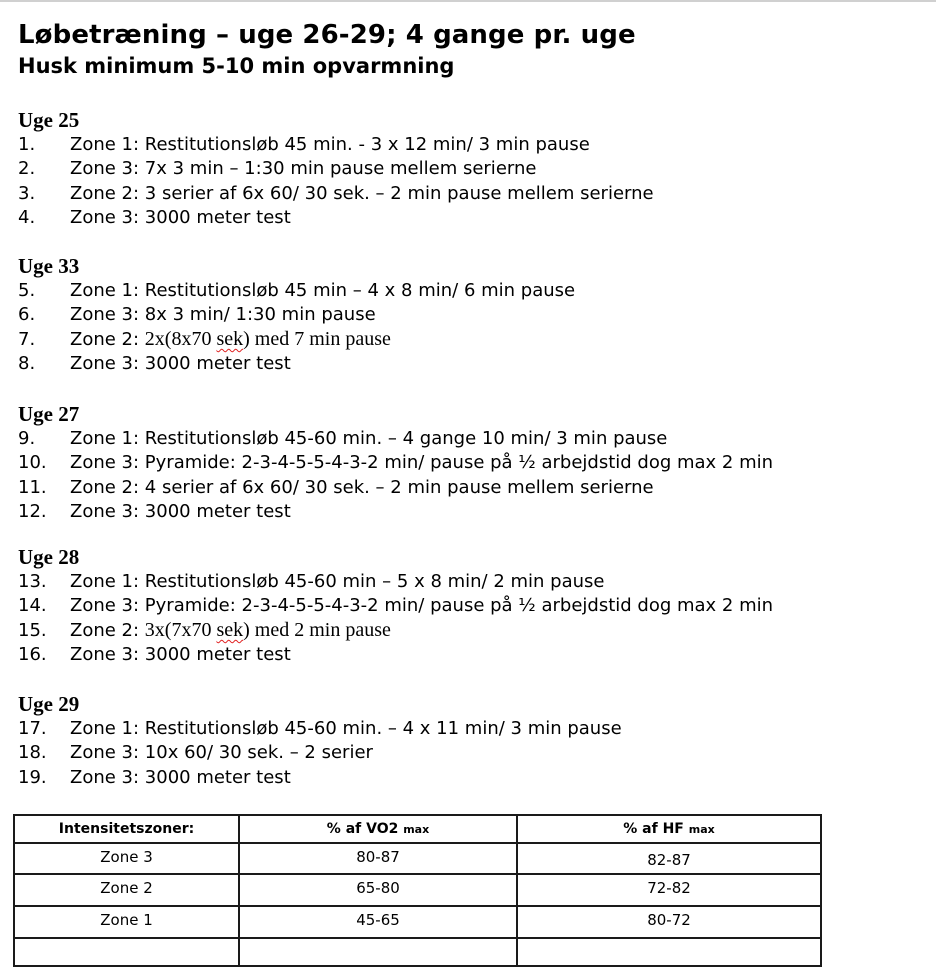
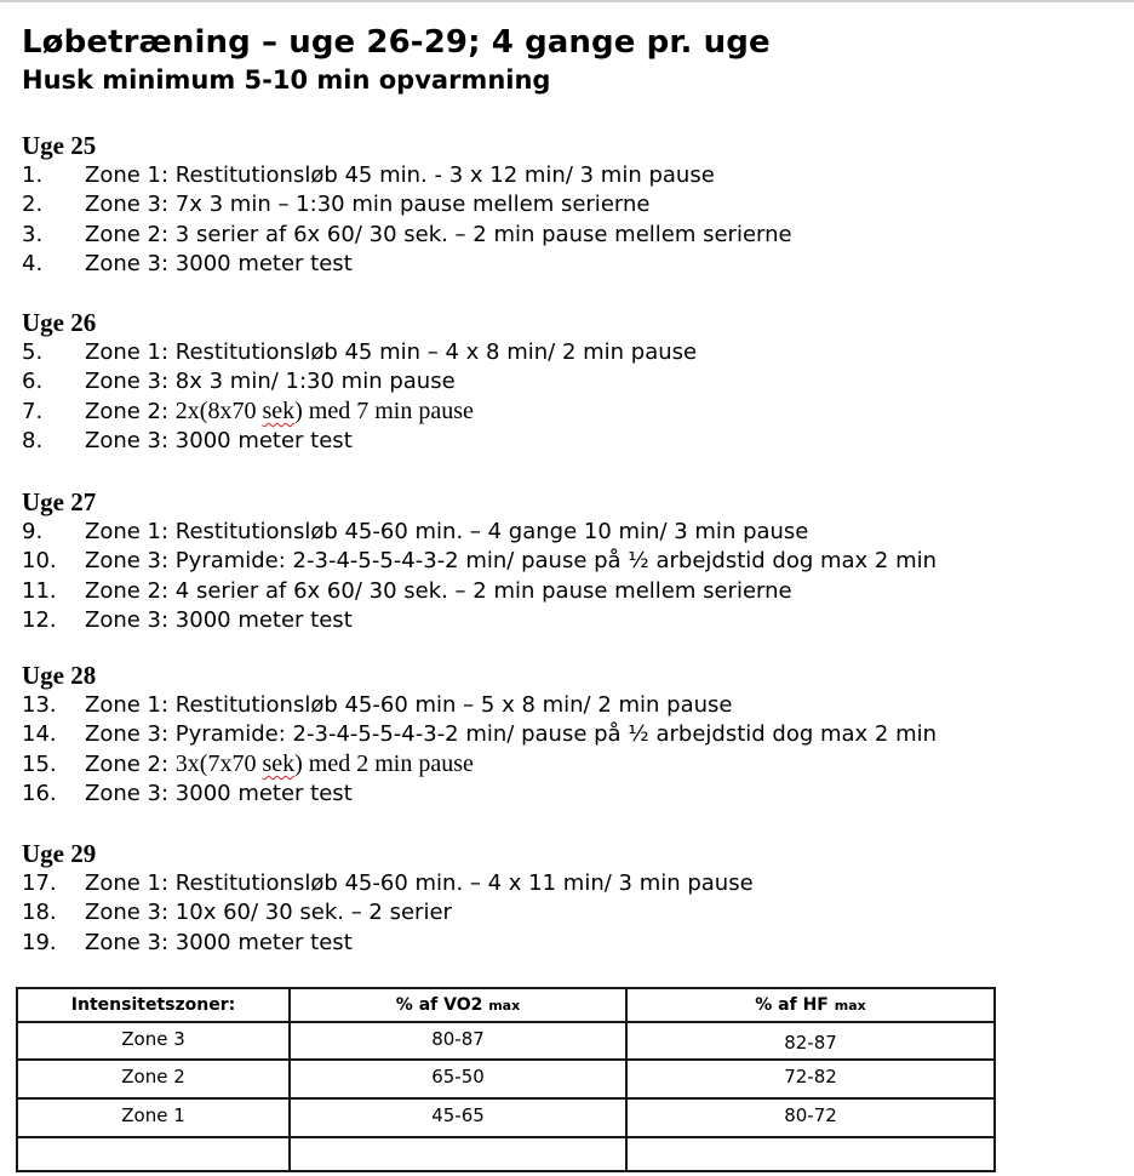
  Løbetræning – uge 26-29; 4 gange pr. uge
  Husk minimum 5-10 min opvarmning
  Uge 25
  1.
  Zone 1: Restitutionsløb 45 min. - 3 x 12 min/ 3 min pause
  2.
  Zone 3: 7x 3 min – 1:30 min pause mellem serierne
  3.
  Zone 2: 3 serier af 6x 60/ 30 sek. – 2 min pause mellem serierne
  4.
  Zone 3: 3000 meter test
- Uge 33
+ Uge 26
  5.
- Zone 1: Restitutionsløb 45 min – 4 x 8 min/ 6 min pause
+ Zone 1: Restitutionsløb 45 min – 4 x 8 min/ 2 min pause
  6.
  Zone 3: 8x 3 min/ 1:30 min pause
  7.
  Zone 2: 2x(8x70 sek) med 7 min pause
  8.
  Zone 3: 3000 meter test
  Uge 27
  9.
  Zone 1: Restitutionsløb 45-60 min. – 4 gange 10 min/ 3 min pause
  10.
  Zone 3: Pyramide: 2-3-4-5-5-4-3-2 min/ pause på ½ arbejdstid dog max 2 min
  11.
  Zone 2: 4 serier af 6x 60/ 30 sek. – 2 min pause mellem serierne
  12.
  Zone 3: 3000 meter test
  Uge 28
  13.
  Zone 1: Restitutionsløb 45-60 min – 5 x 8 min/ 2 min pause
  14.
  Zone 3: Pyramide: 2-3-4-5-5-4-3-2 min/ pause på ½ arbejdstid dog max 2 min
  15.
  Zone 2: 3x(7x70 sek) med 2 min pause
  16.
  Zone 3: 3000 meter test
  Uge 29
  17.
  Zone 1: Restitutionsløb 45-60 min. – 4 x 11 min/ 3 min pause
  18.
  Zone 3: 10x 60/ 30 sek. – 2 serier
  19.
  Zone 3: 3000 meter test
  Intensitetszoner:	% af VO2 max	% af HF max
  Zone 3	80-87	82-87
- Zone 2	65-80	72-82
+ Zone 2	65-50	72-82
  Zone 1	45-65	80-72
